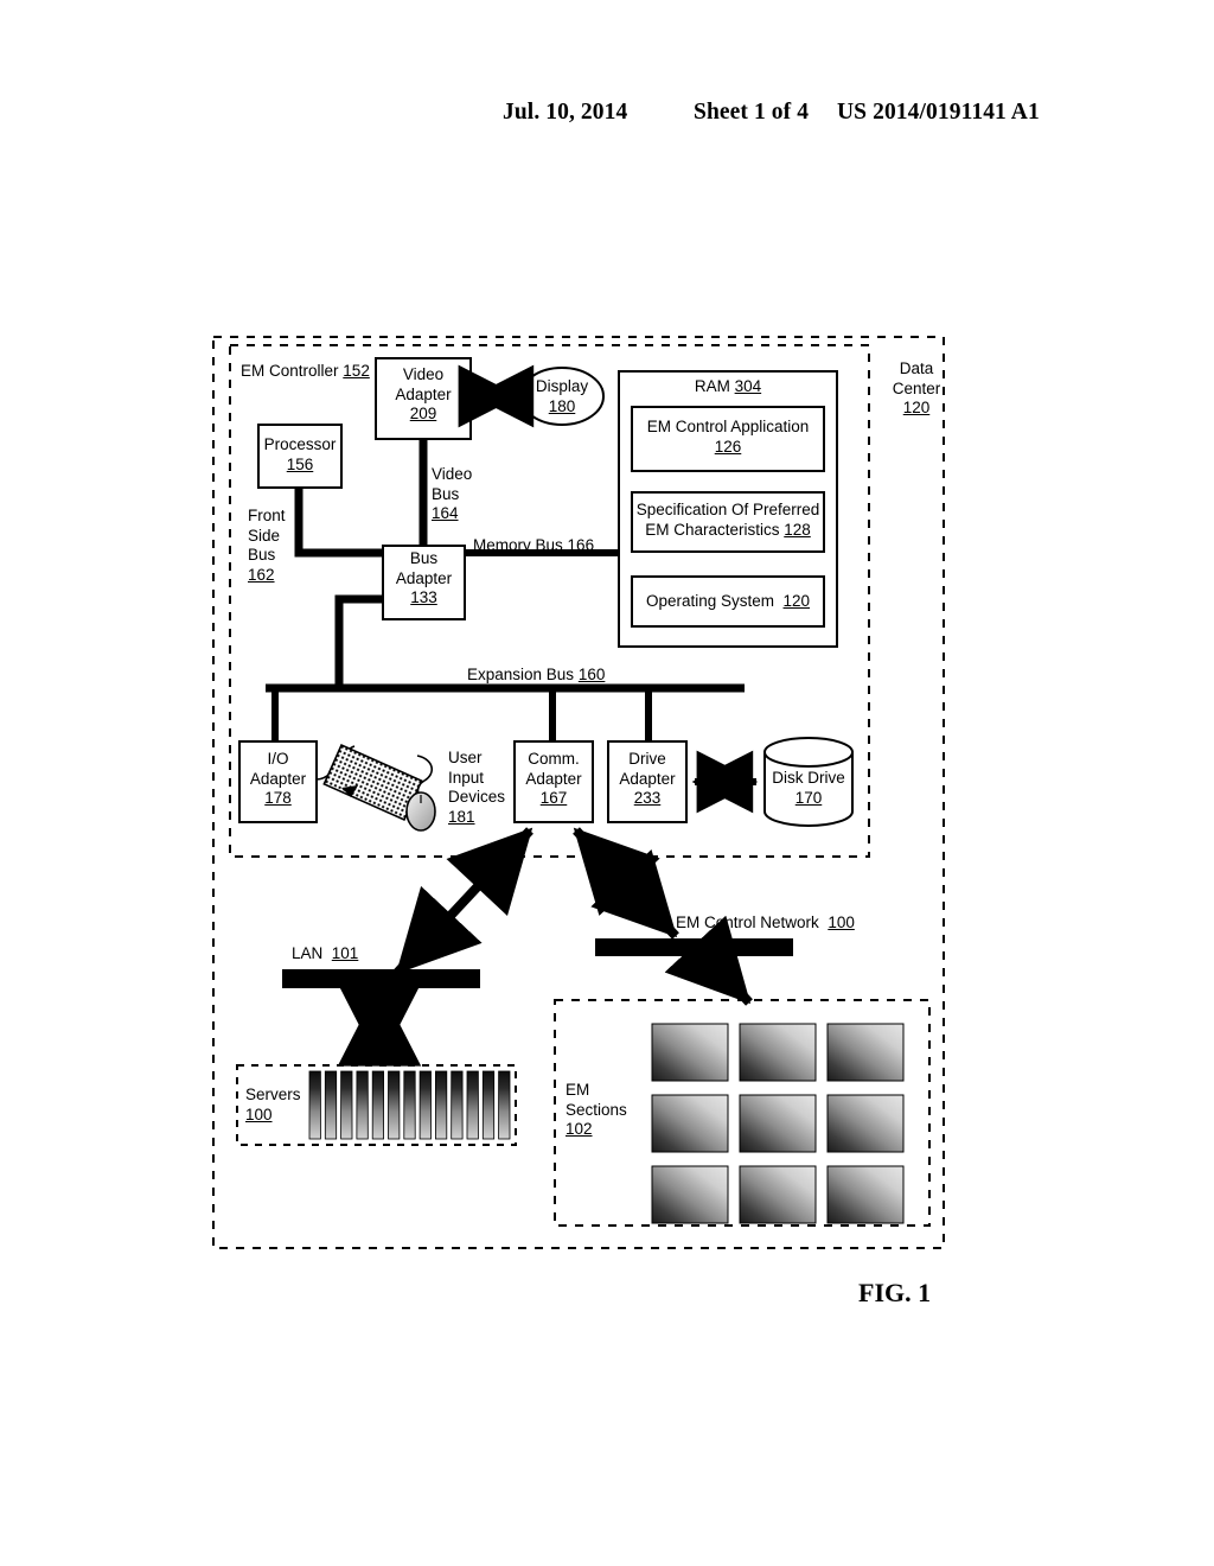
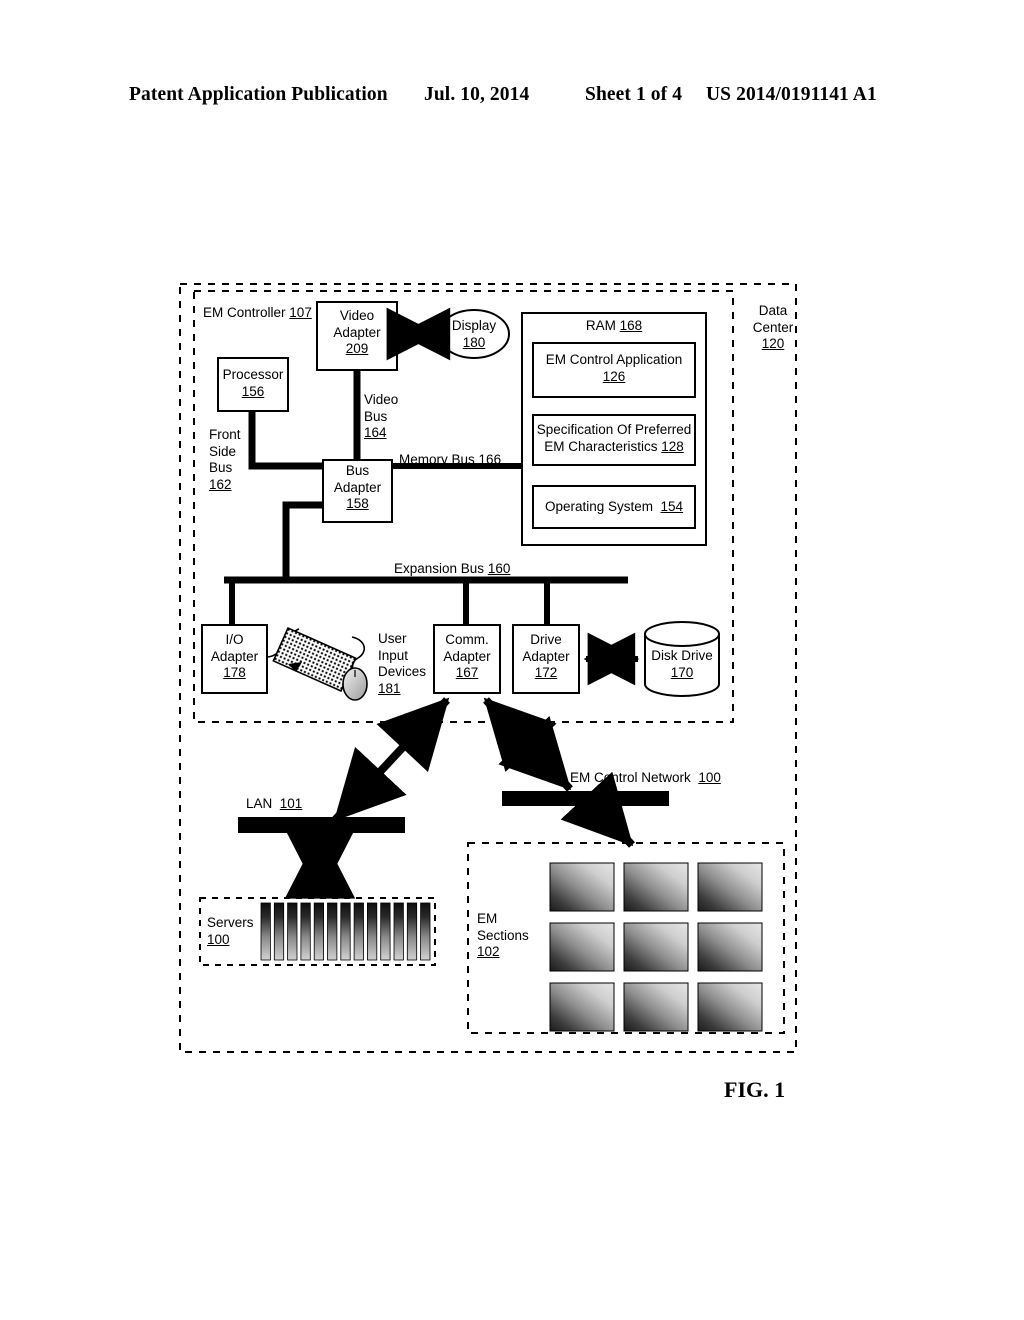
+ Patent Application Publication
  Jul. 10, 2014
  Sheet 1 of 4
  US 2014/0191141 A1
  Data
  Center
  120
- EM Controller 152
+ EM Controller 107
  Processor
  156
  Front
  Side
  Bus
  162
  Video
  Adapter
  209
  Display
  180
  Video
  Bus
  164
  Bus
  Adapter
- 133
+ 158
  Memory Bus 166
- RAM 304
+ RAM 168
  EM Control Application
  126
  Specification Of Preferred
  EM Characteristics 128
- Operating System 120
+ Operating System 154
  Expansion Bus 160
  I/O
  Adapter
  178
  User
  Input
  Devices
  181
  Comm.
  Adapter
  167
  Drive
  Adapter
- 233
+ 172
  Disk Drive
  170
  LAN 101
  EM Control Network 100
  Servers
  100
  EM
  Sections
  102
  FIG. 1
